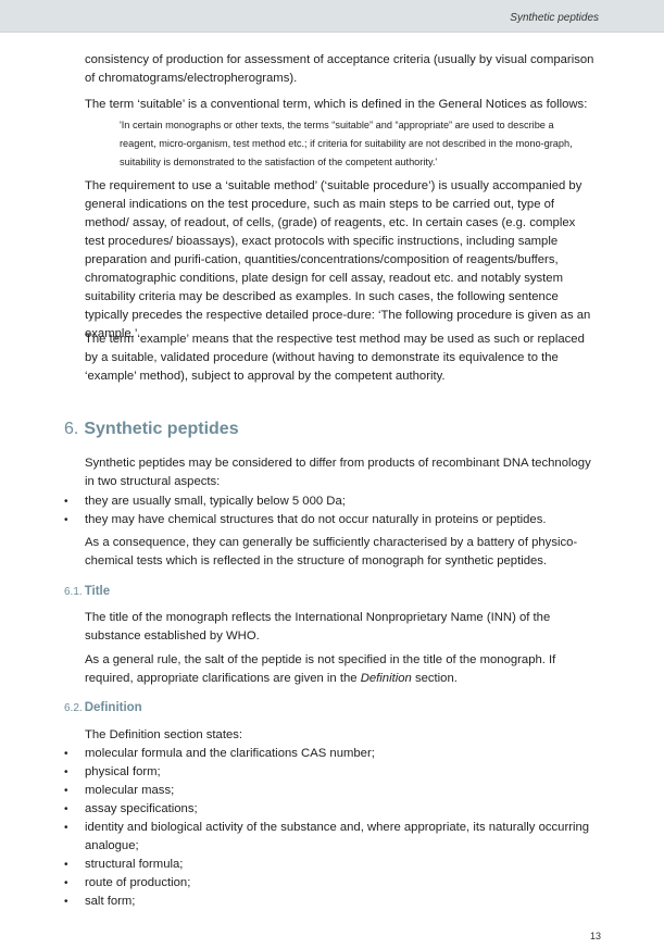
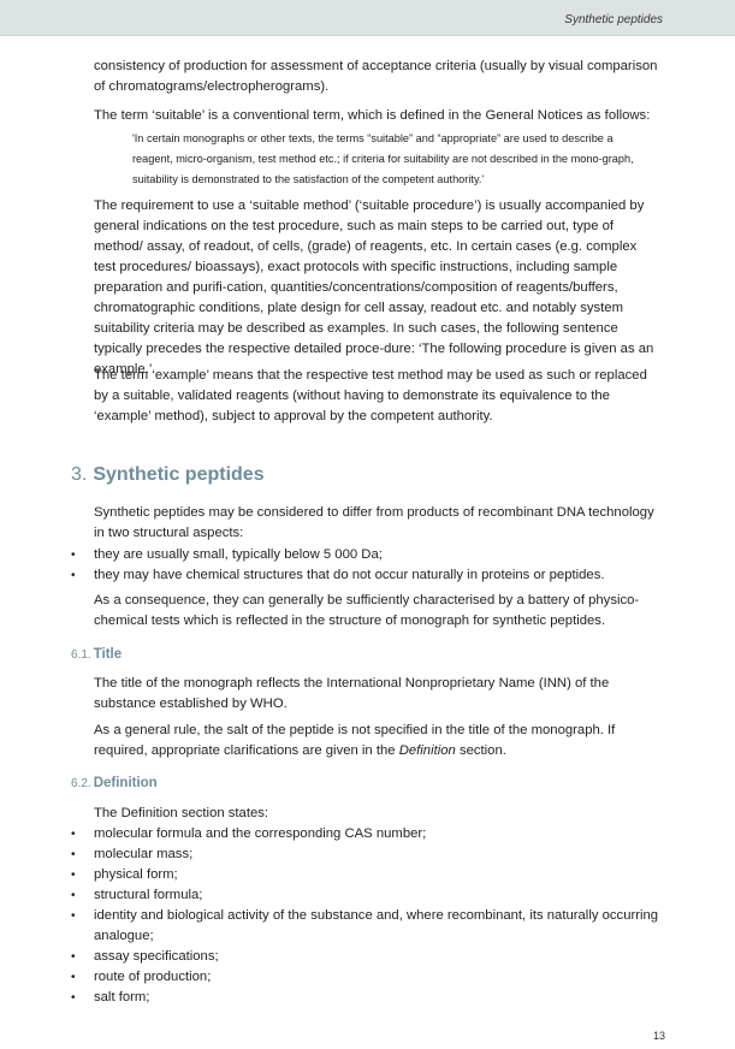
  Synthetic peptides
  consistency of production for assessment of acceptance criteria (usually by visual comparison of chromatograms/electropherograms).
  The term ‘suitable’ is a conventional term, which is defined in the General Notices as follows:
  'In certain monographs or other texts, the terms “suitable” and “appropriate” are used to describe a reagent, micro-organism, test method etc.; if criteria for suitability are not described in the mono-graph, suitability is demonstrated to the satisfaction of the competent authority.'
  The requirement to use a ‘suitable method’ (‘suitable procedure’) is usually accompanied by general indications on the test procedure, such as main steps to be carried out, type of method/ assay, of readout, of cells, (grade) of reagents, etc. In certain cases (e.g. complex test procedures/ bioassays), exact protocols with specific instructions, including sample preparation and purifi-cation, quantities/concentrations/composition of reagents/buffers, chromatographic conditions, plate design for cell assay, readout etc. and notably system suitability criteria may be described as examples. In such cases, the following sentence typically precedes the respective detailed proce-dure: ‘The following procedure is given as an example.’
- The term ‘example’ means that the respective test method may be used as such or replaced by a suitable, validated procedure (without having to demonstrate its equivalence to the ‘example’ method), subject to approval by the competent authority.
+ The term ‘example’ means that the respective test method may be used as such or replaced by a suitable, validated reagents (without having to demonstrate its equivalence to the ‘example’ method), subject to approval by the competent authority.
- 6. Synthetic peptides
+ 3. Synthetic peptides
  Synthetic peptides may be considered to differ from products of recombinant DNA technology in two structural aspects:
  •
  they are usually small, typically below 5 000 Da;
  •
  they may have chemical structures that do not occur naturally in proteins or peptides.
  As a consequence, they can generally be sufficiently characterised by a battery of physico-chemical tests which is reflected in the structure of monograph for synthetic peptides.
  6.1. Title
  The title of the monograph reflects the International Nonproprietary Name (INN) of the substance established by WHO.
  As a general rule, the salt of the peptide is not specified in the title of the monograph. If required, appropriate clarifications are given in the Definition section.
  6.2. Definition
  The Definition section states:
  •
- molecular formula and the clarifications CAS number;
+ molecular formula and the corresponding CAS number;
  •
- physical form;
+ molecular mass;
  •
- molecular mass;
+ physical form;
  •
- assay specifications;
+ structural formula;
  •
- identity and biological activity of the substance and, where appropriate, its naturally occurring analogue;
+ identity and biological activity of the substance and, where recombinant, its naturally occurring analogue;
  •
- structural formula;
+ assay specifications;
  •
  route of production;
  •
  salt form;
  13
